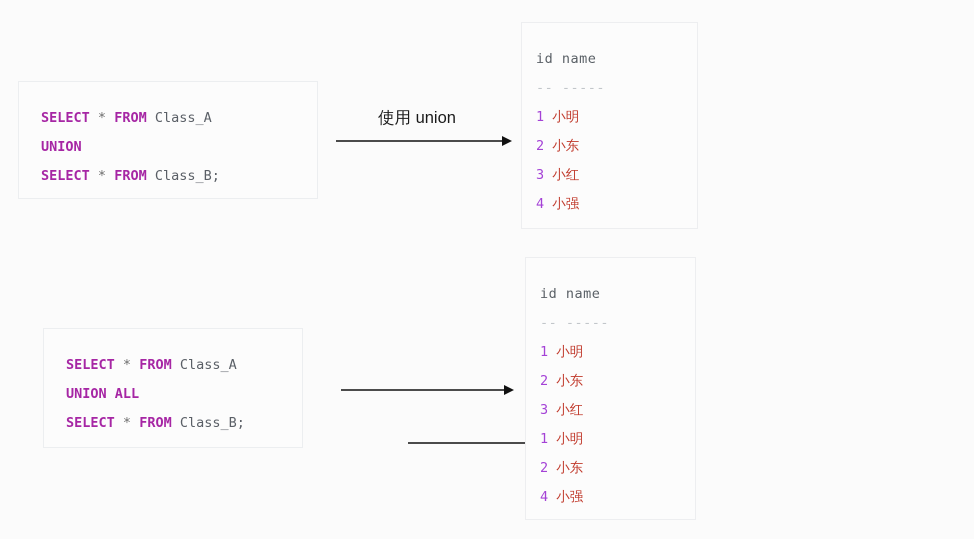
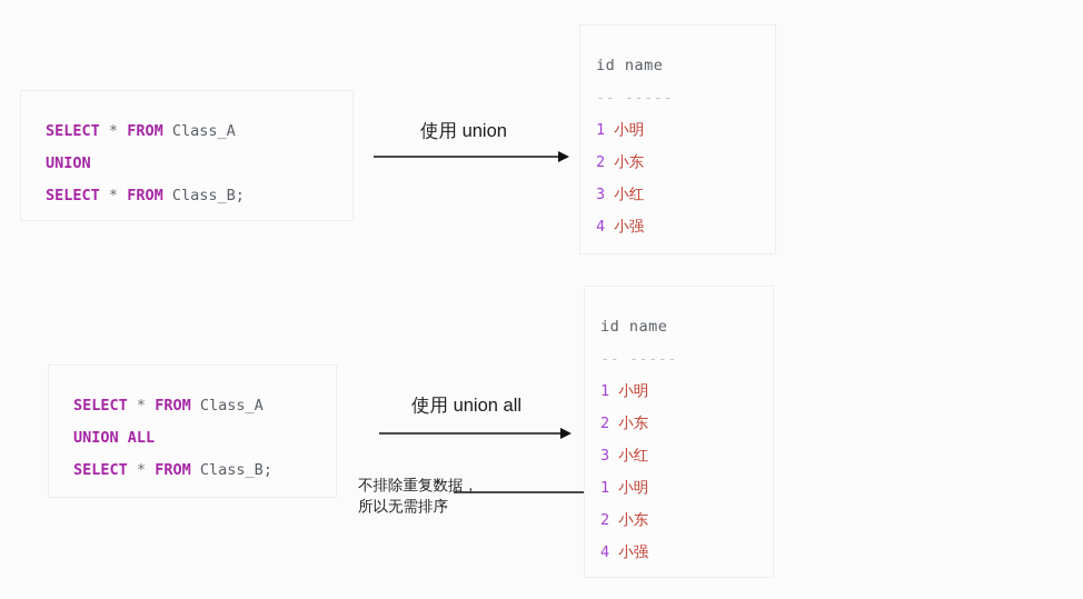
  SELECT * FROM Class_A
  UNION
  SELECT * FROM Class_B;
  使用 union
  id name
  -- -----
  1 小明
  2 小东
  3 小红
  4 小强
  SELECT * FROM Class_A
  UNION ALL
  SELECT * FROM Class_B;
+ 使用 union all
+ 不排除重复数据，
+ 所以无需排序
  id name
  -- -----
  1 小明
  2 小东
  3 小红
  1 小明
  2 小东
  4 小强
